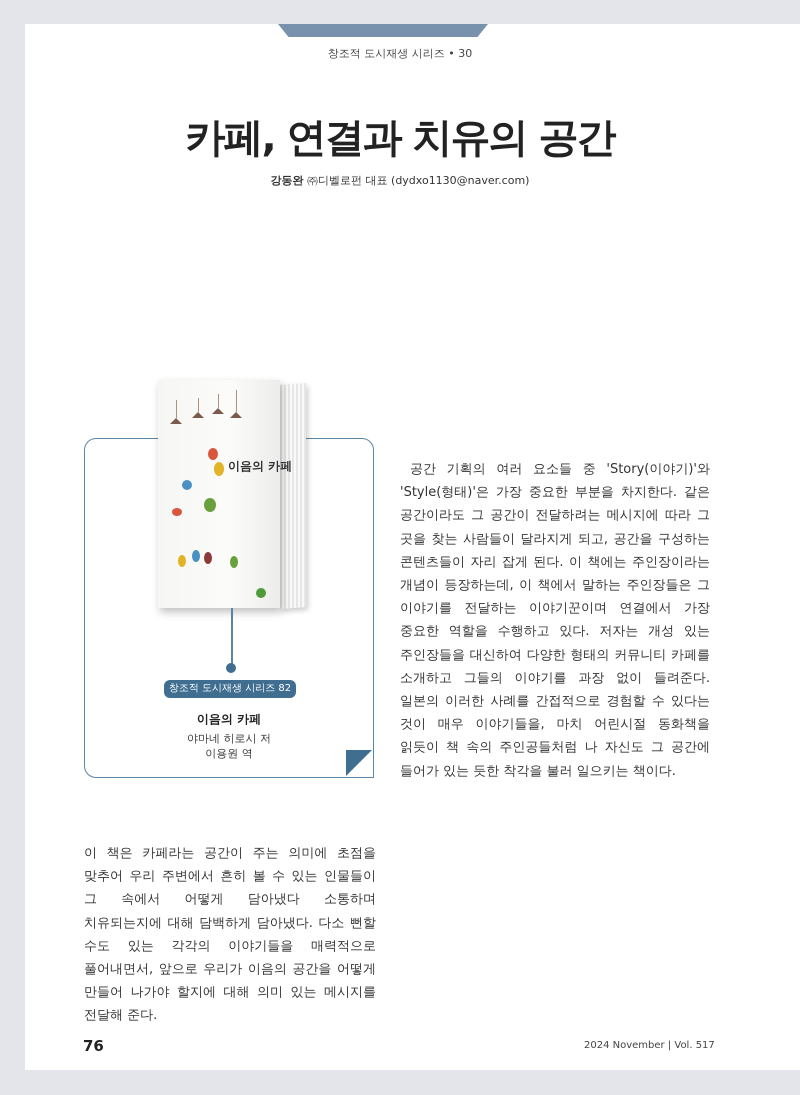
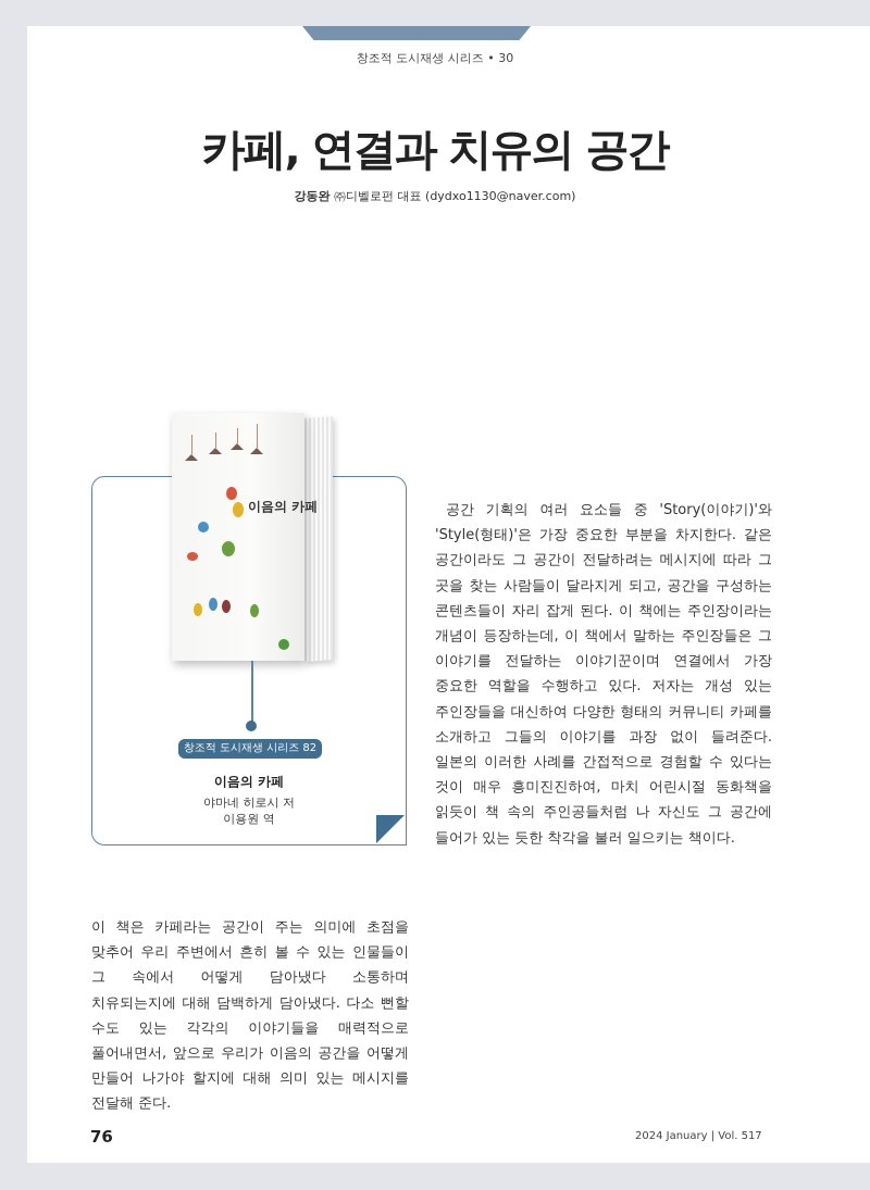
  창조적 도시재생 시리즈 • 30
  카페, 연결과 치유의 공간
  강동완 ㈜디벨로펀 대표 (dydxo1130@naver.com)
  이음의 카페
  창조적 도시재생 시리즈 82
  이음의 카페
  야마네 히로시 저
  이용원 역
- 공간 기획의 여러 요소들 중 'Story(이야기)'와 'Style(형태)'은 가장 중요한 부분을 차지한다. 같은 공간이라도 그 공간이 전달하려는 메시지에 따라 그 곳을 찾는 사람들이 달라지게 되고, 공간을 구성하는 콘텐츠들이 자리 잡게 된다. 이 책에는 주인장이라는 개념이 등장하는데, 이 책에서 말하는 주인장들은 그 이야기를 전달하는 이야기꾼이며 연결에서 가장 중요한 역할을 수행하고 있다. 저자는 개성 있는 주인장들을 대신하여 다양한 형태의 커뮤니티 카페를 소개하고 그들의 이야기를 과장 없이 들려준다. 일본의 이러한 사례를 간접적으로 경험할 수 있다는 것이 매우 이야기들을, 마치 어린시절 동화책을 읽듯이 책 속의 주인공들처럼 나 자신도 그 공간에 들어가 있는 듯한 착각을 불러 일으키는 책이다.
+ 공간 기획의 여러 요소들 중 'Story(이야기)'와 'Style(형태)'은 가장 중요한 부분을 차지한다. 같은 공간이라도 그 공간이 전달하려는 메시지에 따라 그 곳을 찾는 사람들이 달라지게 되고, 공간을 구성하는 콘텐츠들이 자리 잡게 된다. 이 책에는 주인장이라는 개념이 등장하는데, 이 책에서 말하는 주인장들은 그 이야기를 전달하는 이야기꾼이며 연결에서 가장 중요한 역할을 수행하고 있다. 저자는 개성 있는 주인장들을 대신하여 다양한 형태의 커뮤니티 카페를 소개하고 그들의 이야기를 과장 없이 들려준다. 일본의 이러한 사례를 간접적으로 경험할 수 있다는 것이 매우 흥미진진하여, 마치 어린시절 동화책을 읽듯이 책 속의 주인공들처럼 나 자신도 그 공간에 들어가 있는 듯한 착각을 불러 일으키는 책이다.
  이 책은 카페라는 공간이 주는 의미에 초점을 맞추어 우리 주변에서 흔히 볼 수 있는 인물들이 그 속에서 어떻게 담아냈다 소통하며 치유되는지에 대해 담백하게 담아냈다. 다소 뻔할 수도 있는 각각의 이야기들을 매력적으로 풀어내면서, 앞으로 우리가 이음의 공간을 어떻게 만들어 나가야 할지에 대해 의미 있는 메시지를 전달해 준다.
  76
- 2024 November | Vol. 517
+ 2024 January | Vol. 517
